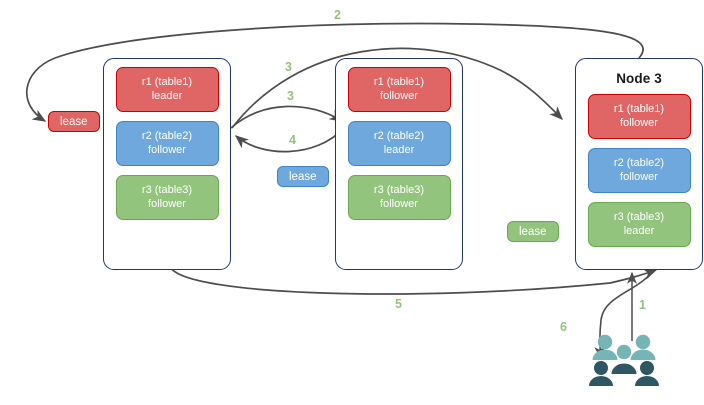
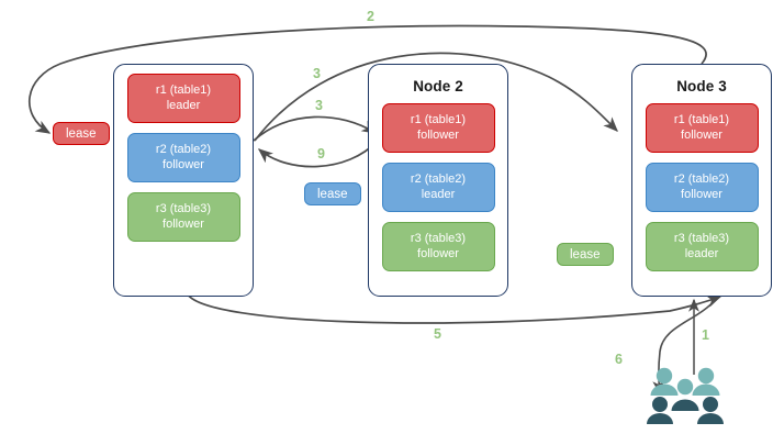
  r1 (table1)
  leader
  r2 (table2)
  follower
  r3 (table3)
  follower
+ Node 2
  r1 (table1)
  follower
  r2 (table2)
  leader
  r3 (table3)
  follower
  Node 3
  r1 (table1)
  follower
  r2 (table2)
  follower
  r3 (table3)
  leader
  lease
  lease
  lease
  2
  3
  3
- 4
+ 9
  5
  1
  6
